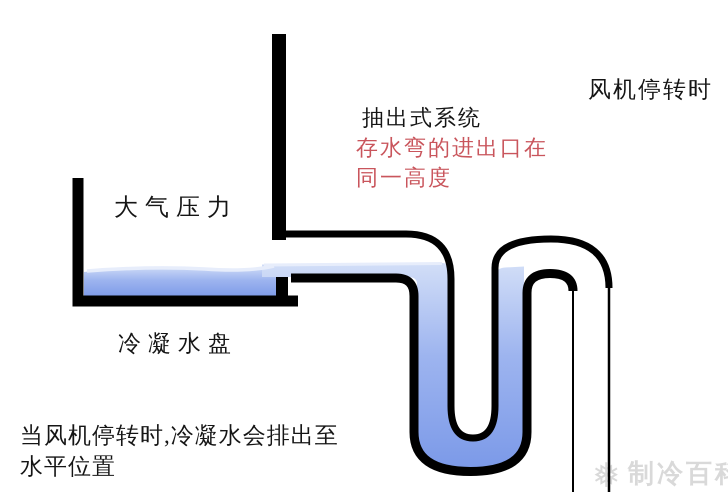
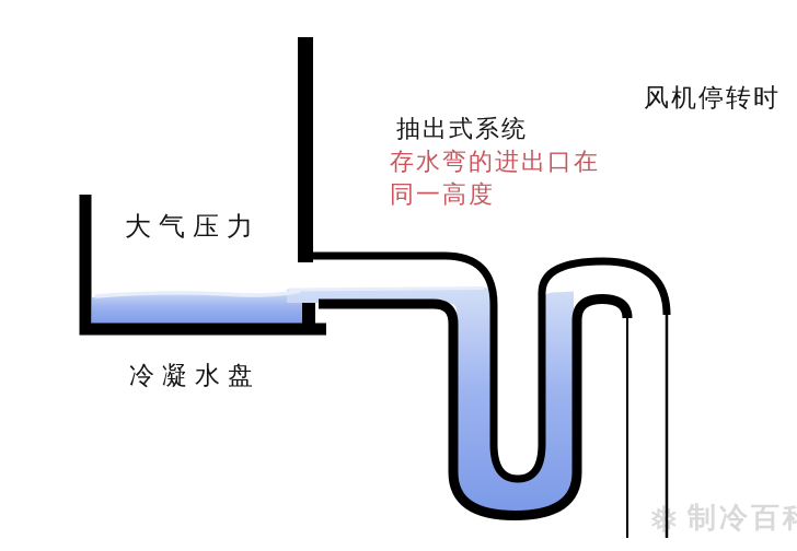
  ❅
  制冷百
  风机停转时
  抽出式系统
  存水弯的进出口在
  同一高度
  大气压力
  冷凝水盘
- 当风机停转时,冷凝水会排出至
- 水平位置
